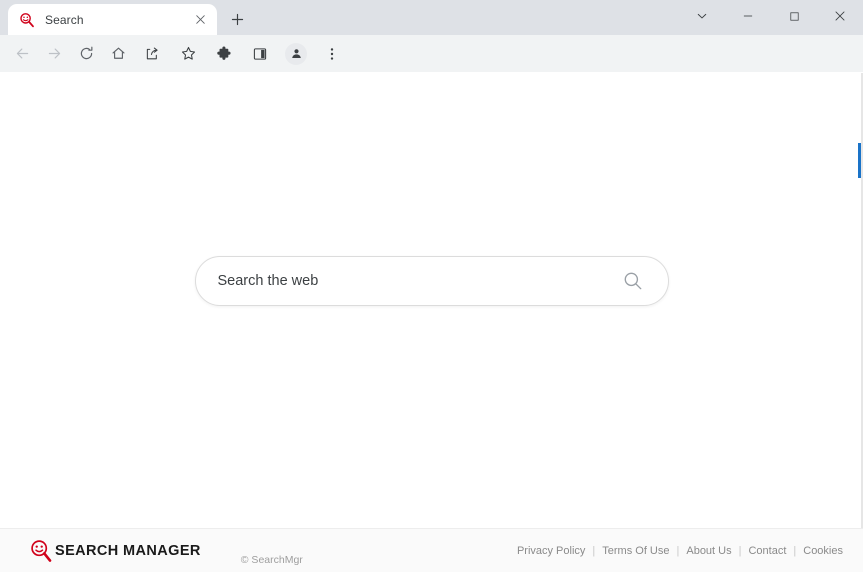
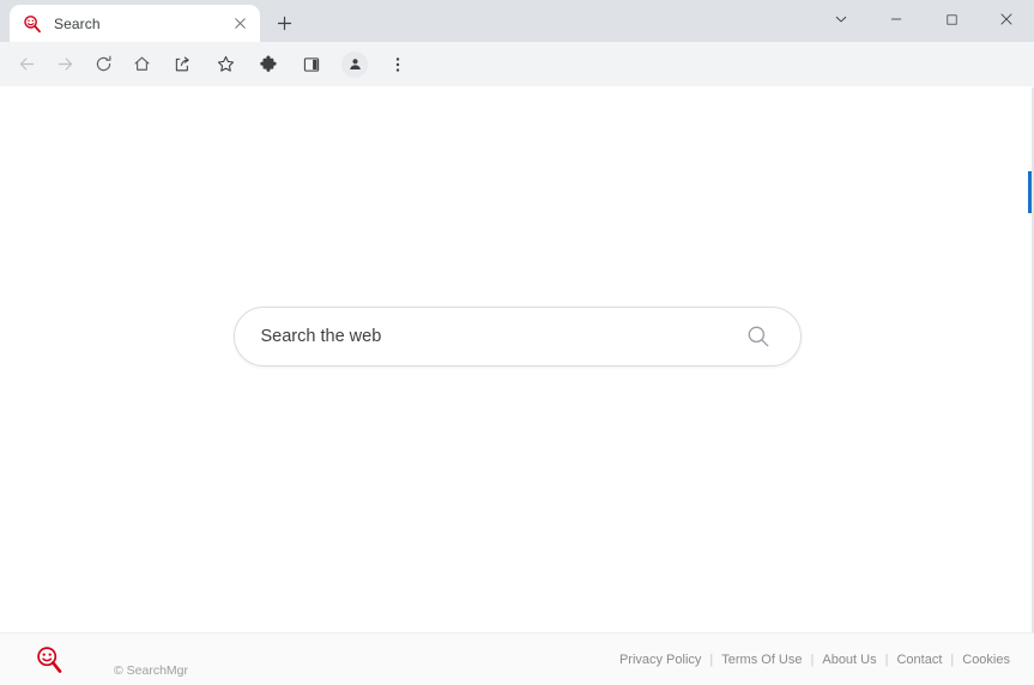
  Search
  Search the web
- SEARCH MANAGER
  © SearchMgr
  Privacy Policy
  |
  Terms Of Use
  |
  About Us
  |
  Contact
  |
  Cookies
